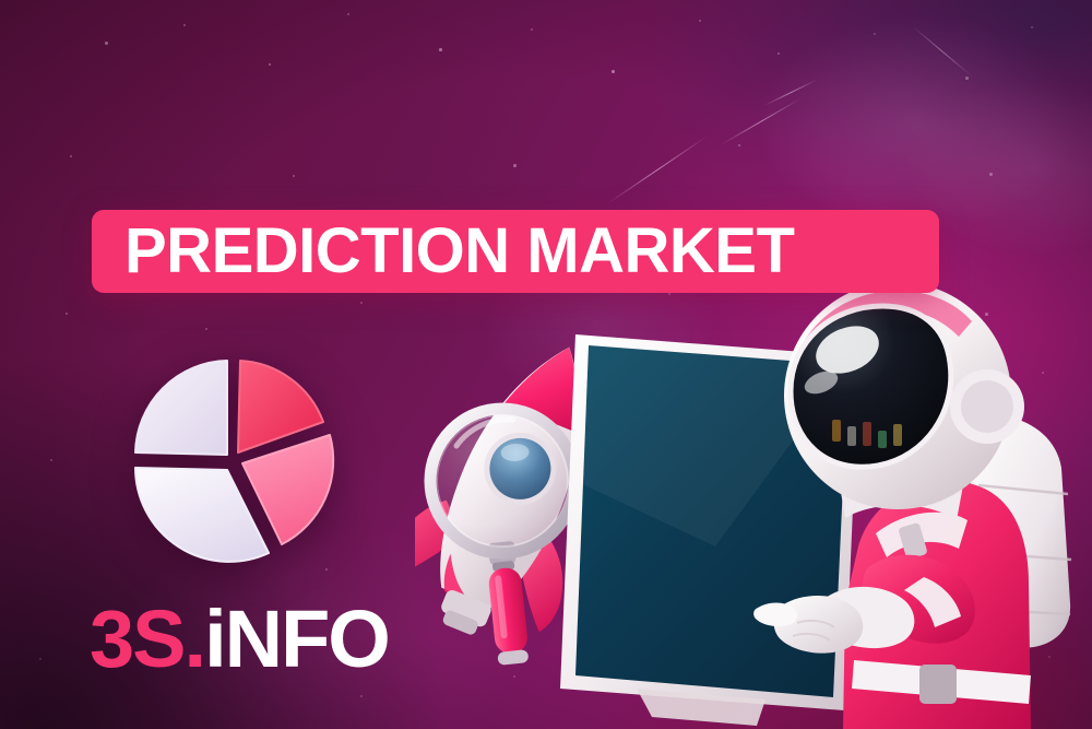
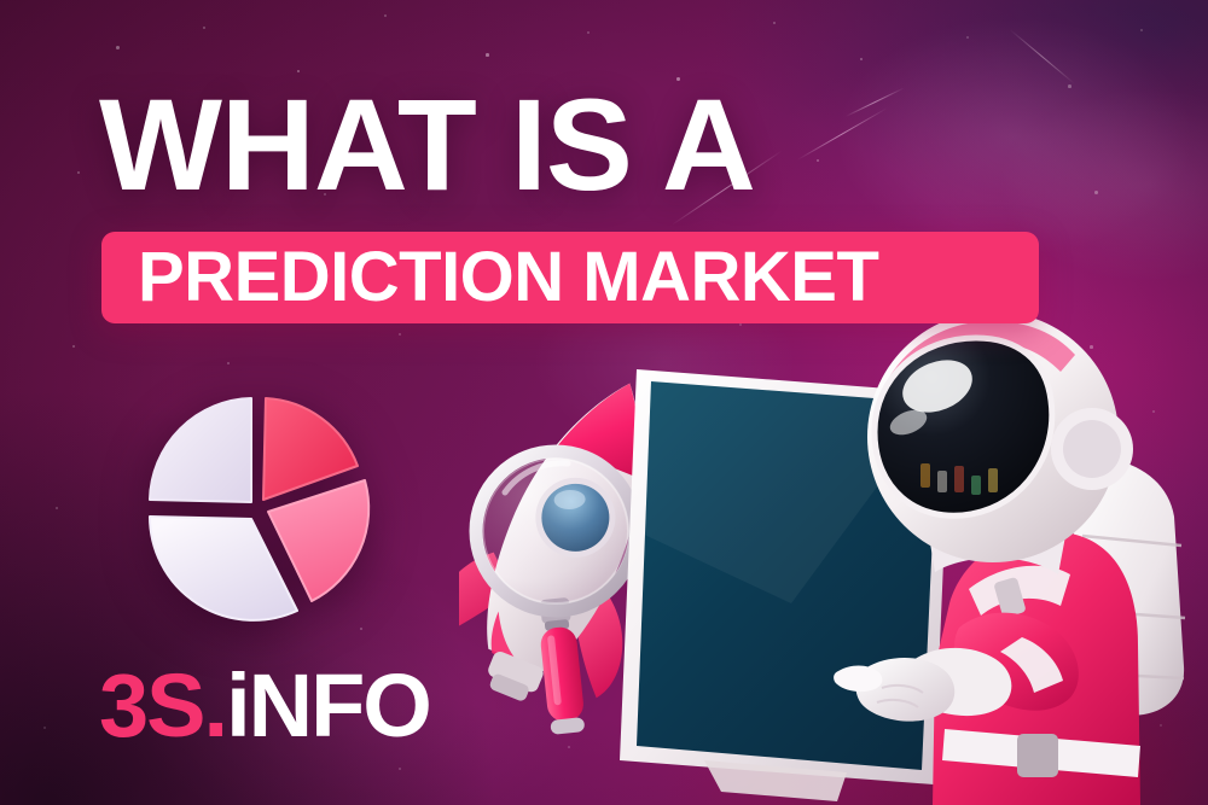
+ WHAT IS A
  PREDICTION MARKET
  3S.iNFO
